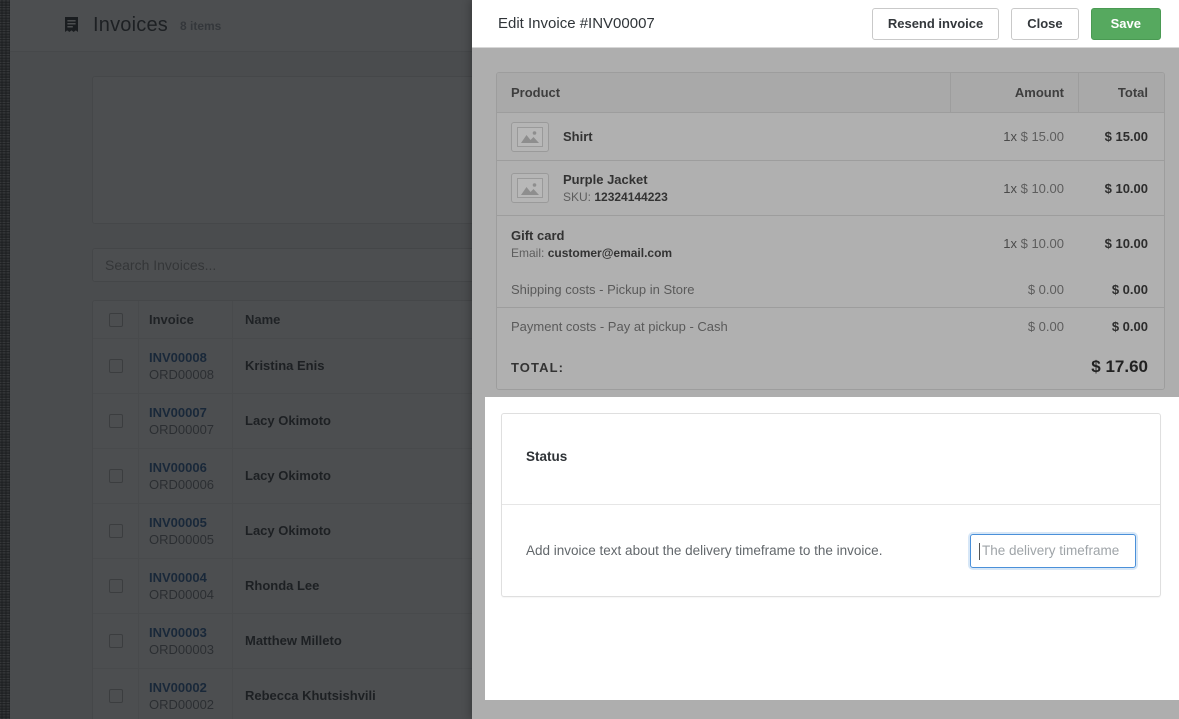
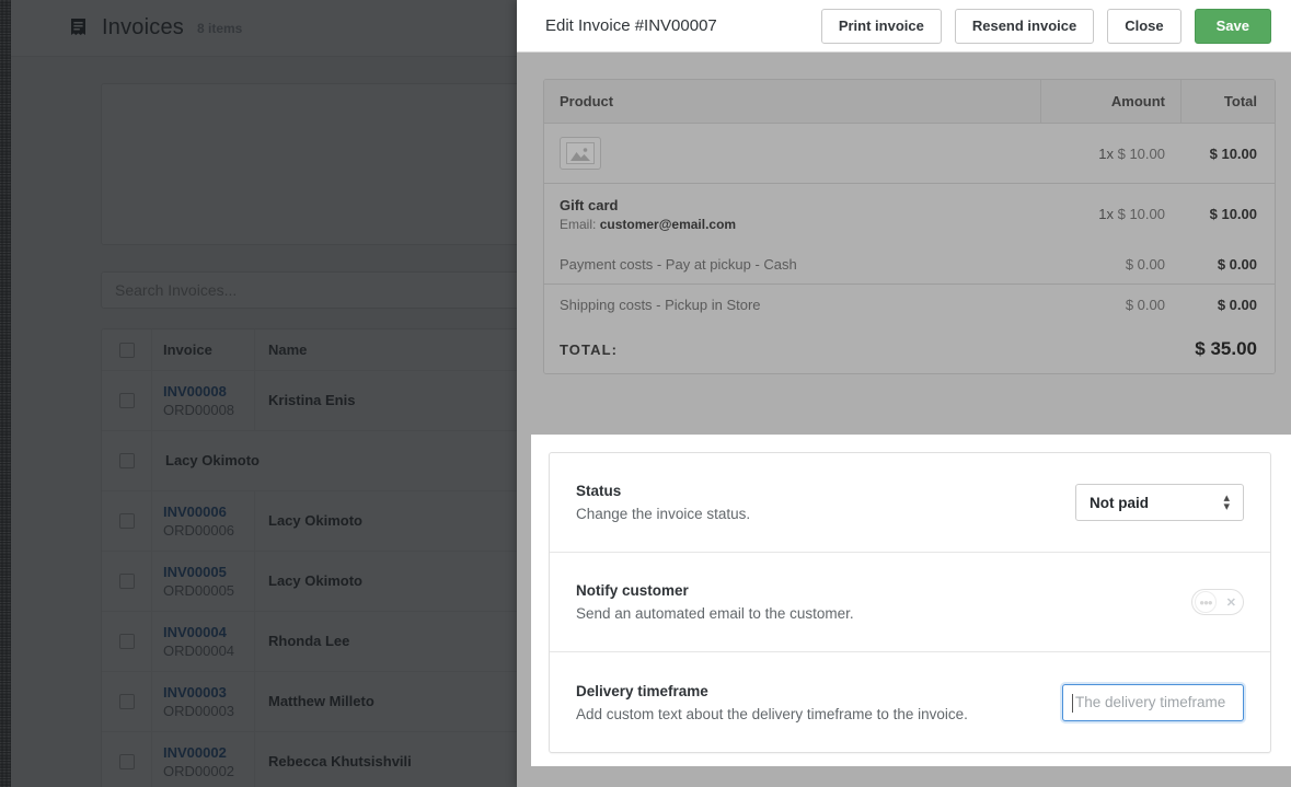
  Invoices
  8 items
  Search Invoices...
  Invoice
  Name
  INV00008
  ORD00008
  Kristina Enis
- INV00007
- ORD00007
  Lacy Okimoto
  INV00006
  ORD00006
  Lacy Okimoto
  INV00005
  ORD00005
  Lacy Okimoto
  INV00004
  ORD00004
  Rhonda Lee
  INV00003
  ORD00003
  Matthew Milleto
  INV00002
  ORD00002
  Rebecca Khutsishvili
  Edit Invoice #INV00007
+ Print invoice
  Resend invoice
  Close
  Save
  Product
  Amount
  Total
- Shirt
- 1x $ 15.00
- $ 15.00
- Purple Jacket
- SKU: 12324144223
  1x $ 10.00
  $ 10.00
  Gift card
  Email: customer@email.com
  1x $ 10.00
  $ 10.00
- Shipping costs - Pickup in Store
+ Payment costs - Pay at pickup - Cash
  $ 0.00
  $ 0.00
- Payment costs - Pay at pickup - Cash
+ Shipping costs - Pickup in Store
  $ 0.00
  $ 0.00
  TOTAL:
- $ 17.60
+ $ 35.00
  Status
+ Change the invoice status.
+ Not paid
+ ▴
+ ▾
+ Notify customer
+ Send an automated email to the customer.
+ ●●●
+ ✕
+ Delivery timeframe
- Add invoice text about the delivery timeframe to the invoice.
+ Add custom text about the delivery timeframe to the invoice.
  The delivery timeframe
